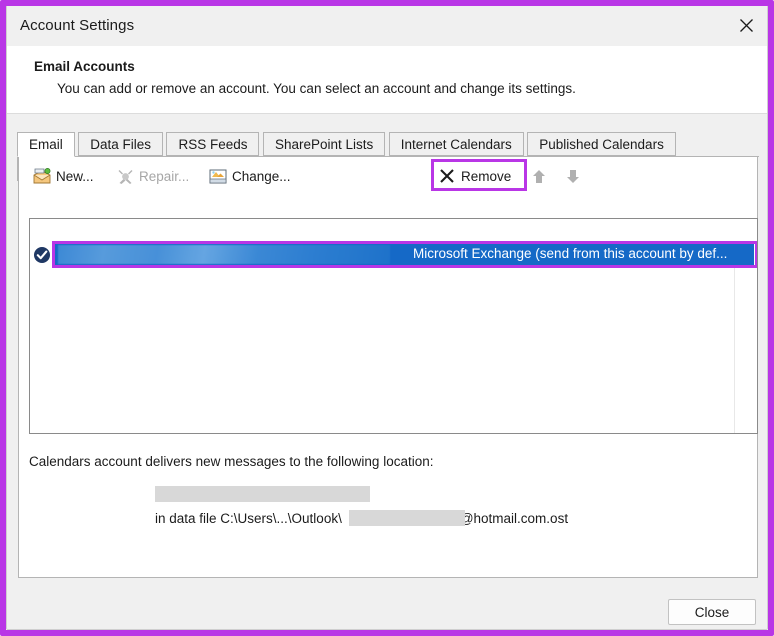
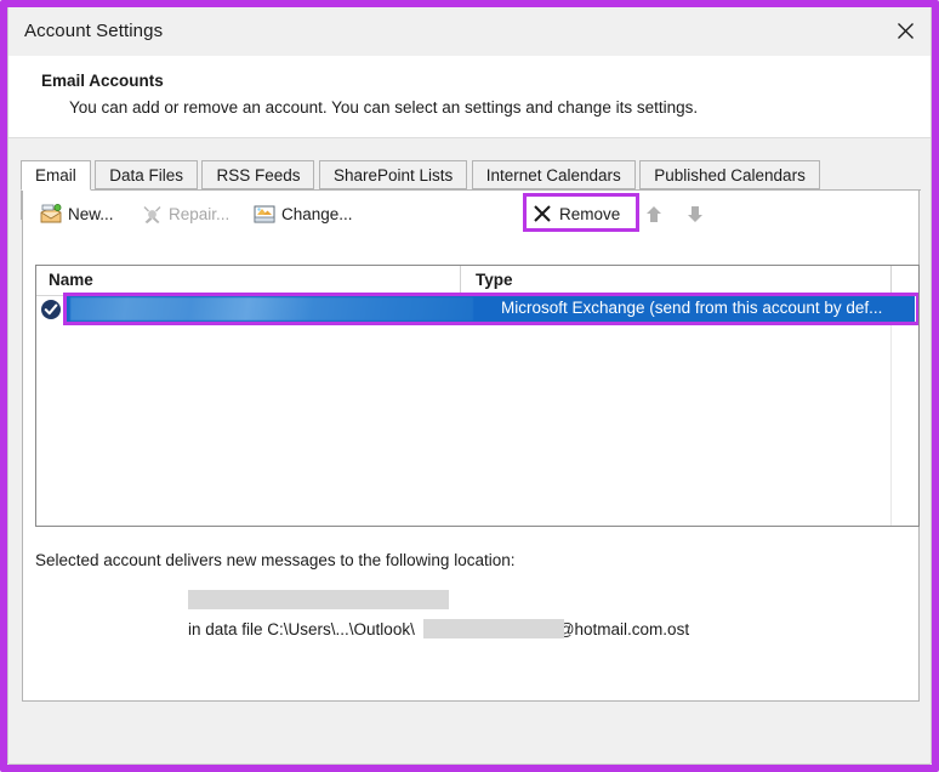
  Account Settings
  Email Accounts
- You can add or remove an account. You can select an account and change its settings.
+ You can add or remove an account. You can select an settings and change its settings.
  Email Data Files RSS Feeds SharePoint Lists Internet Calendars Published Calendars
  New...
  Repair...
  Change...
  Remove
+ Name
+ Type
  Microsoft Exchange (send from this account by def...
- Calendars account delivers new messages to the following location:
+ Selected account delivers new messages to the following location:
  in data file C:\Users\...\Outlook\ @hotmail.com.ost
- Close
